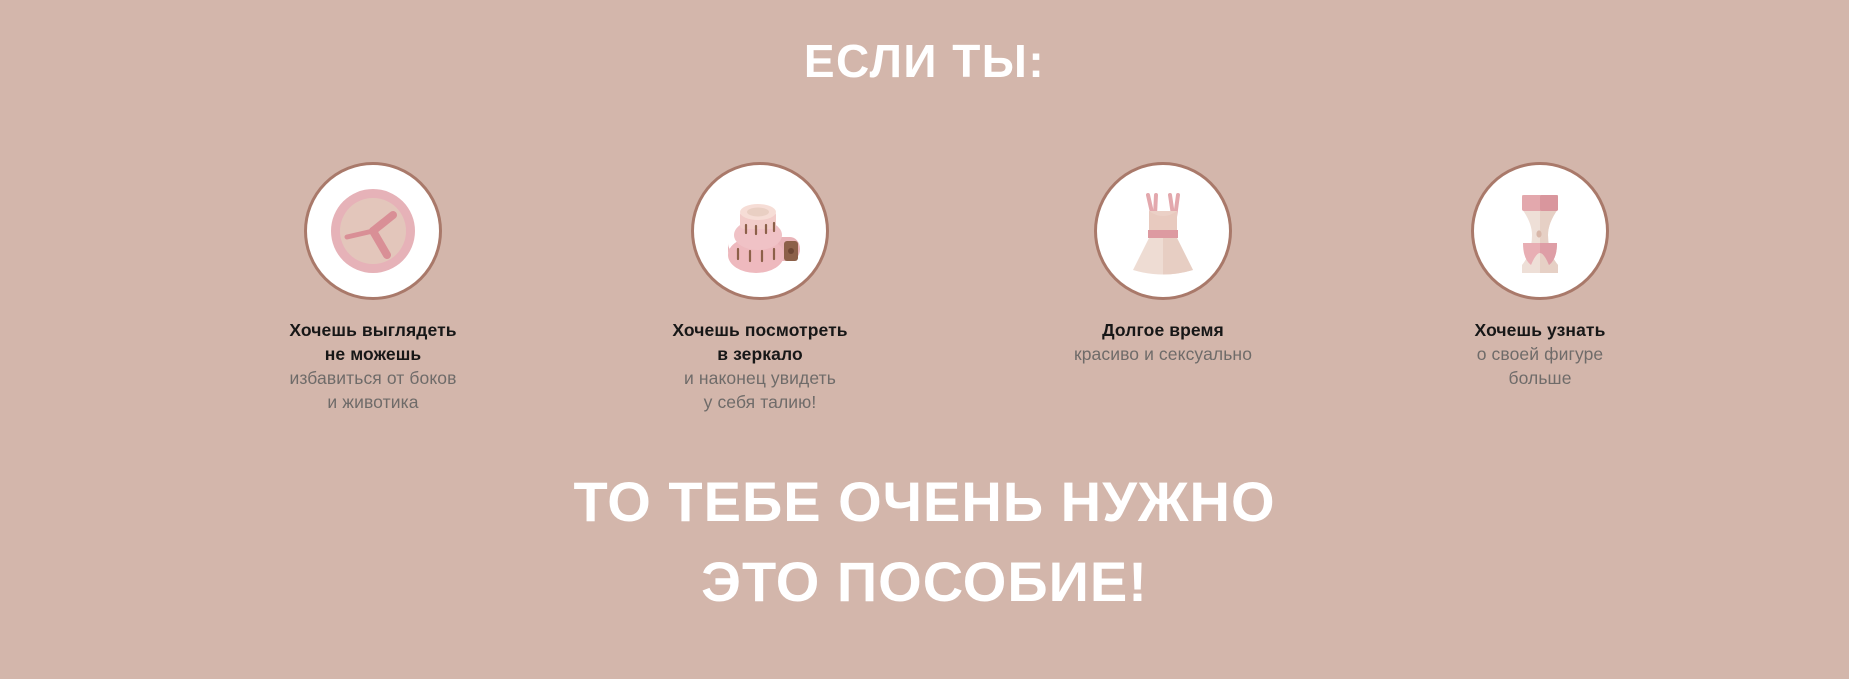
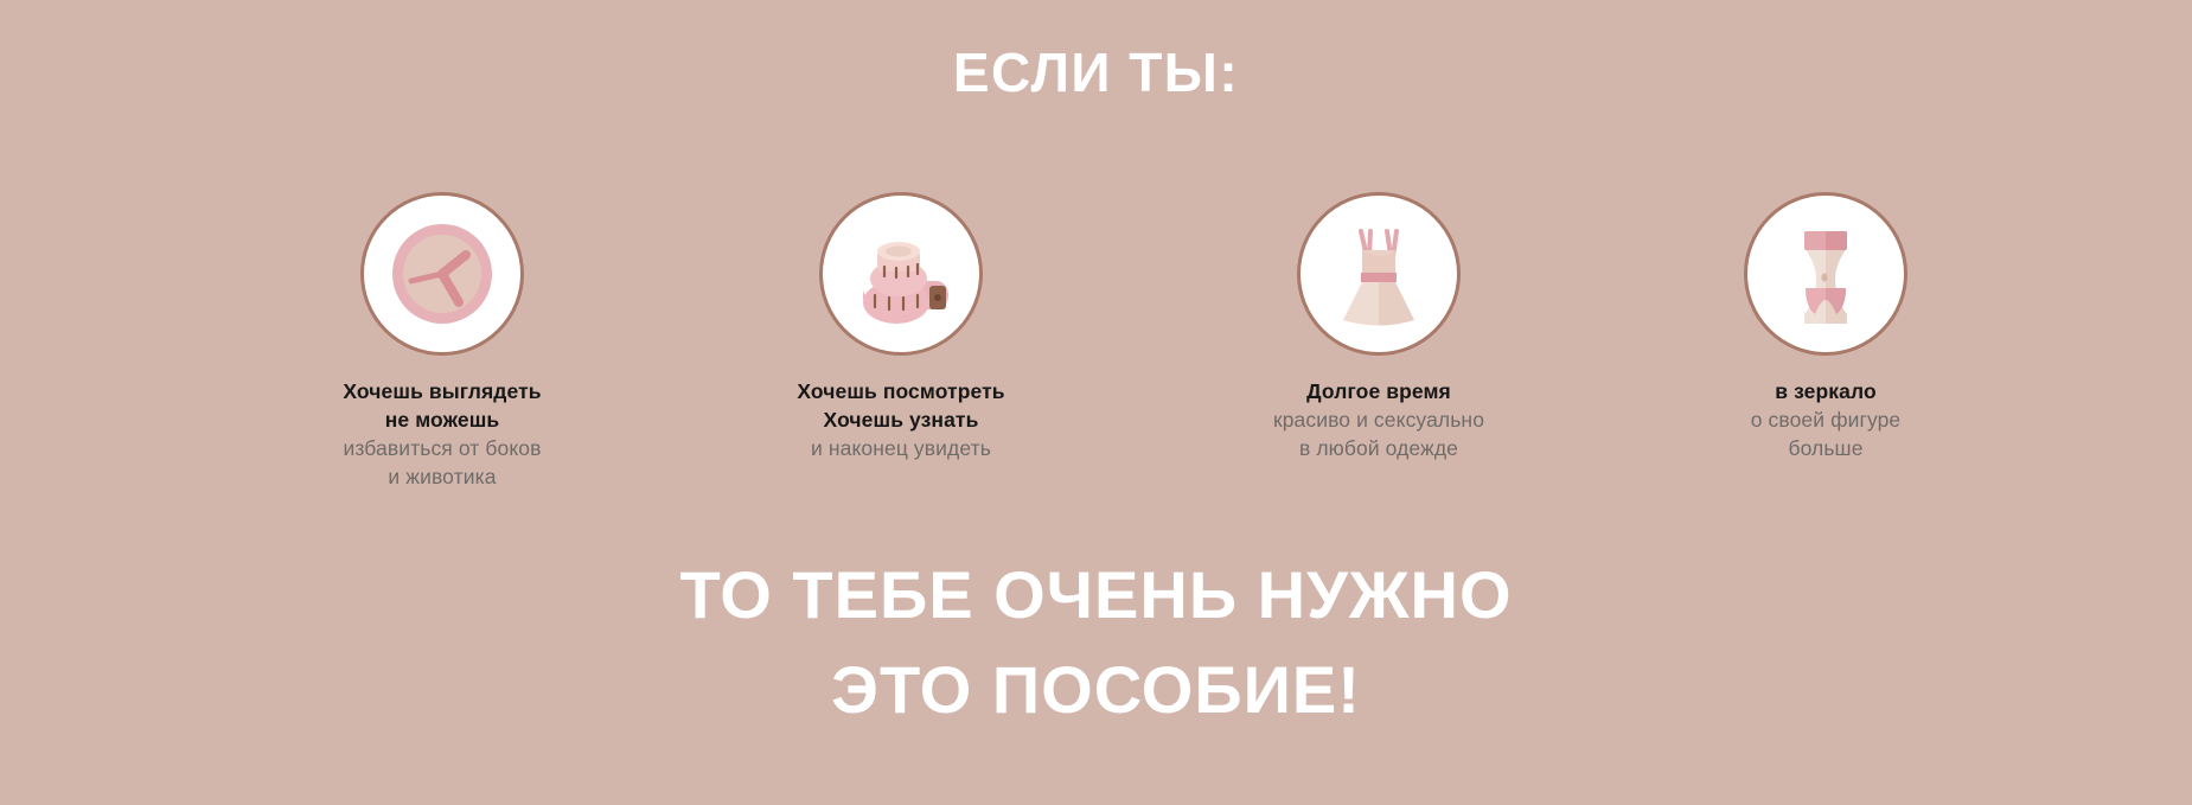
  ЕСЛИ ТЫ:
  Хочешь выглядеть
  не можешь
  избавиться от боков
  и животика
  Хочешь посмотреть
- в зеркало
+ Хочешь узнать
  и наконец увидеть
- у себя талию!
  Долгое время
  красиво и сексуально
+ в любой одежде
- Хочешь узнать
+ в зеркало
  о своей фигуре
  больше
  ТО ТЕБЕ ОЧЕНЬ НУЖНО
  ЭТО ПОСОБИЕ!
